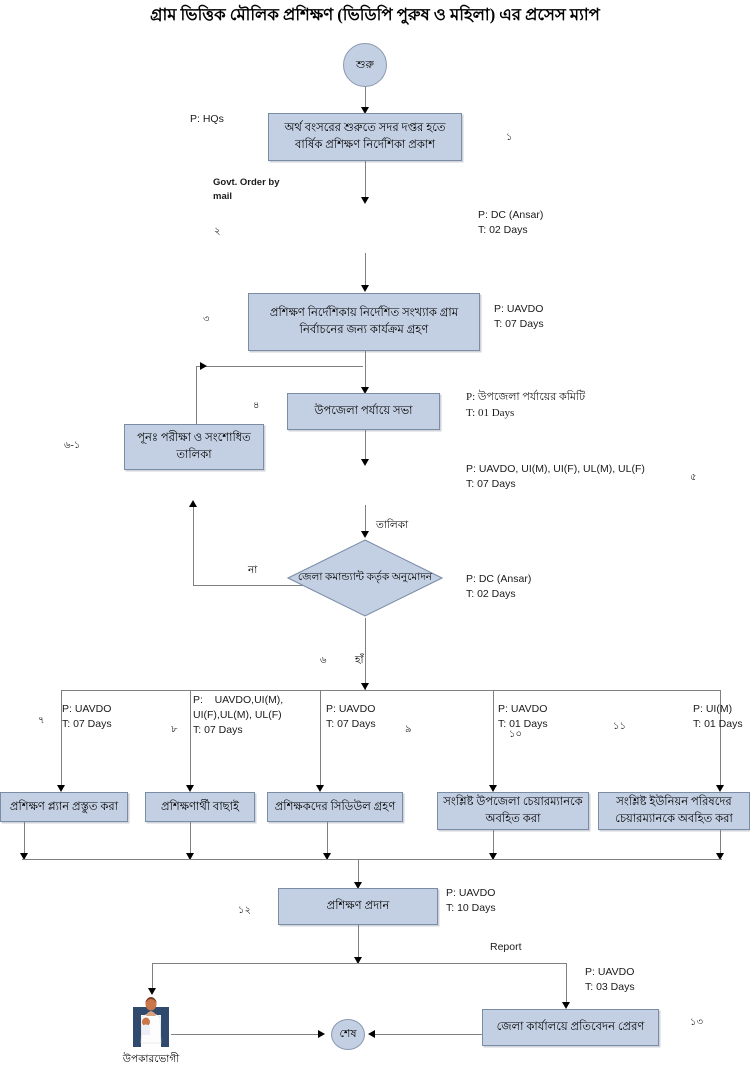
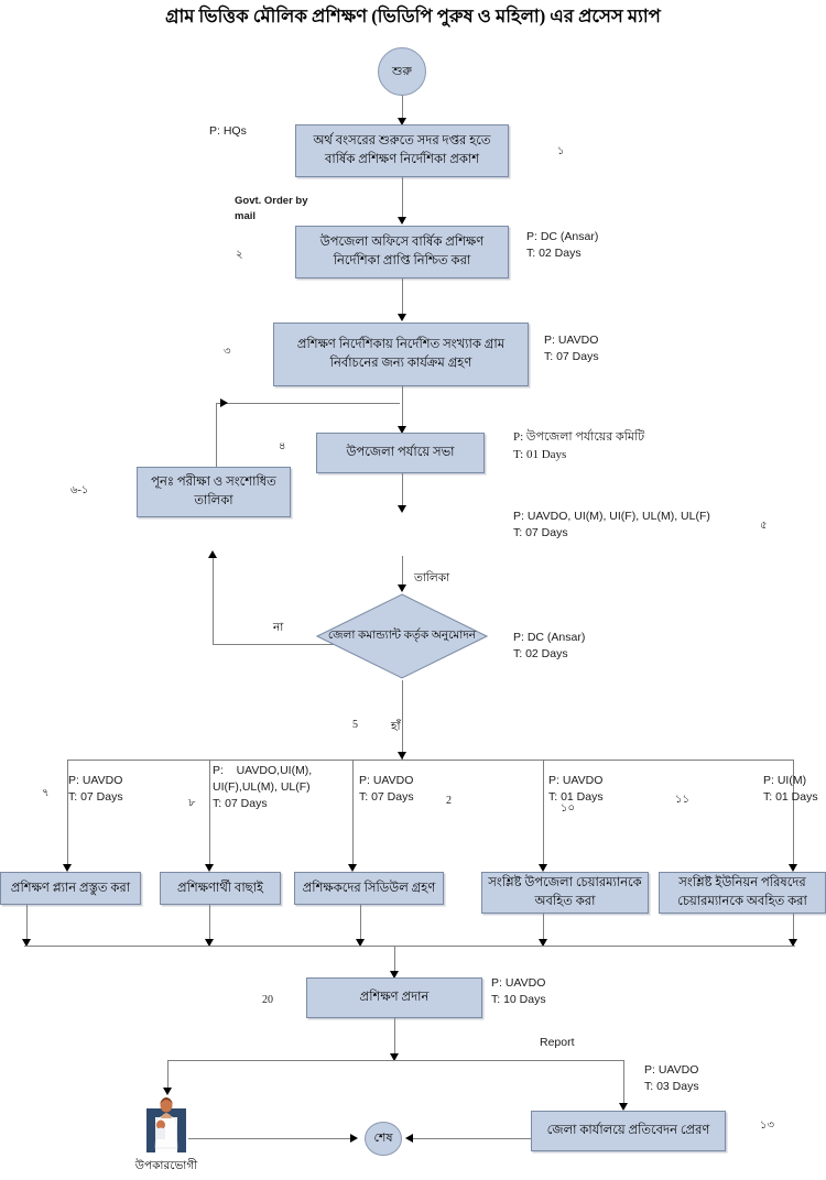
  গ্রাম ভিত্তিক মৌলিক প্রশিক্ষণ (ভিডিপি পুরুষ ও মহিলা) এর প্রসেস ম্যাপ
  শুরু
  অর্থ বংসরের শুরুতে সদর দপ্তর হতে বার্ষিক প্রশিক্ষণ নির্দেশিকা প্রকাশ
+ উপজেলা অফিসে বার্ষিক প্রশিক্ষণ নির্দেশিকা প্রাপ্তি নিশ্চিত করা
  প্রশিক্ষণ নির্দেশিকায় নির্দেশিত সংখ্যাক গ্রাম নির্বাচনের জন্য কার্যক্রম গ্রহণ
  উপজেলা পর্যায়ে সভা
  পূনঃ পরীক্ষা ও সংশোধিত তালিকা
  জেলা কমান্ড্যান্ট কর্তৃক অনুমোদন
  প্রশিক্ষণ প্ল্যান প্রস্তুত করা
  প্রশিক্ষণার্থী বাছাই
  প্রশিক্ষকদের সিডিউল গ্রহণ
  সংশ্লিষ্ট উপজেলা চেয়ারম্যানকে অবহিত করা
  সংশ্লিষ্ট ইউনিয়ন পরিষদের চেয়ারম্যানকে অবহিত করা
  প্রশিক্ষণ প্রদান
  জেলা কার্যালয়ে প্রতিবেদন প্রেরণ
  শেষ
  উপকারভোগী
  P: HQs
  Govt. Order by
  mail
  P: DC (Ansar)
  T: 02 Days
  P: UAVDO
  T: 07 Days
  P: উপজেলা পর্যায়ের কমিটি
  T: 01 Days
  P: UAVDO, UI(M), UI(F), UL(M), UL(F)
  T: 07 Days
  P: DC (Ansar)
  T: 02 Days
  P: UAVDO
  T: 07 Days
  P: UAVDO,UI(M),
  UI(F),UL(M), UL(F)
  T: 07 Days
  P: UAVDO
  T: 07 Days
  P: UAVDO
  T: 01 Days
  P: UI(M)
  T: 01 Days
  P: UAVDO
  T: 10 Days
  P: UAVDO
  T: 03 Days
  তালিকা
  না
  হাঁ
  Report
  ১
  ২
  ৩
  ৪
  ৫
- ৬
+ 5
  ৬-১
  ৭
  ৮
- ৯
+ 2
  ১০
  ১১
- ১২
+ 20
  ১৩
